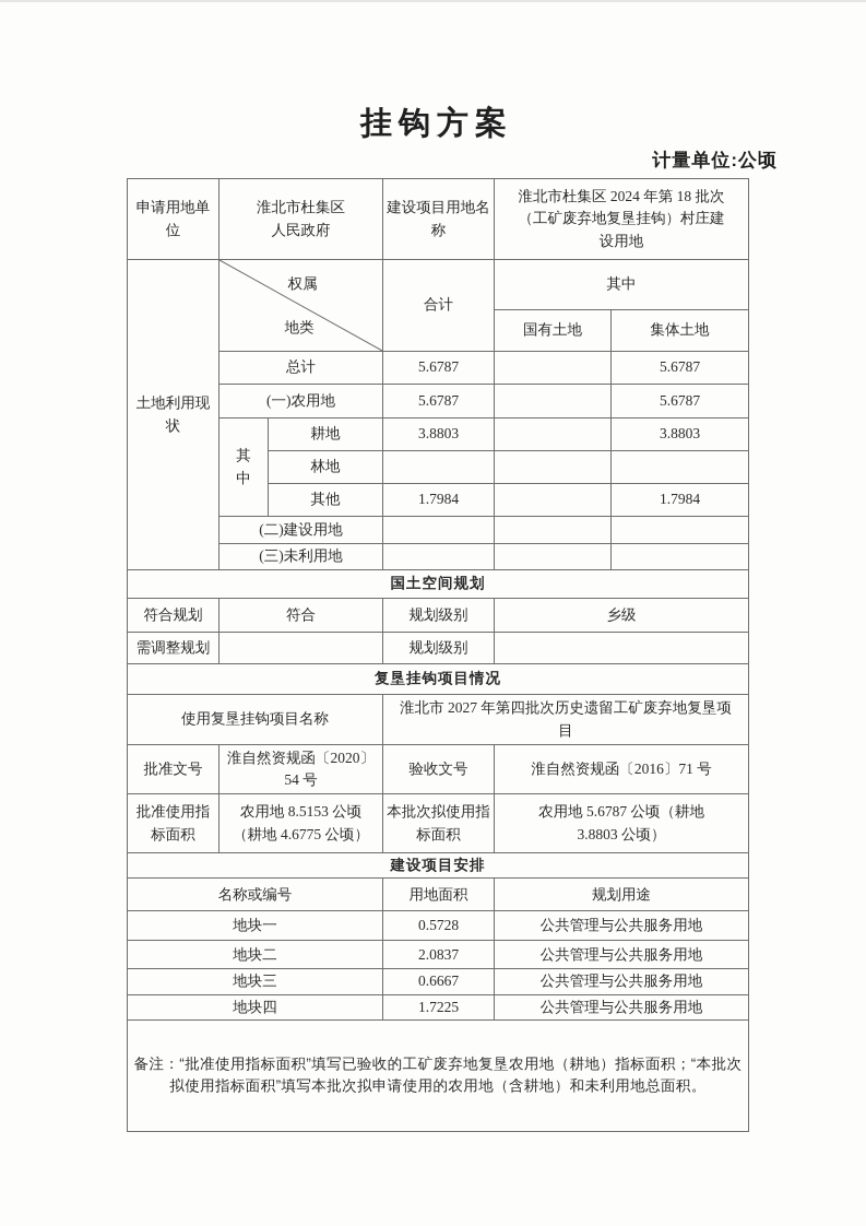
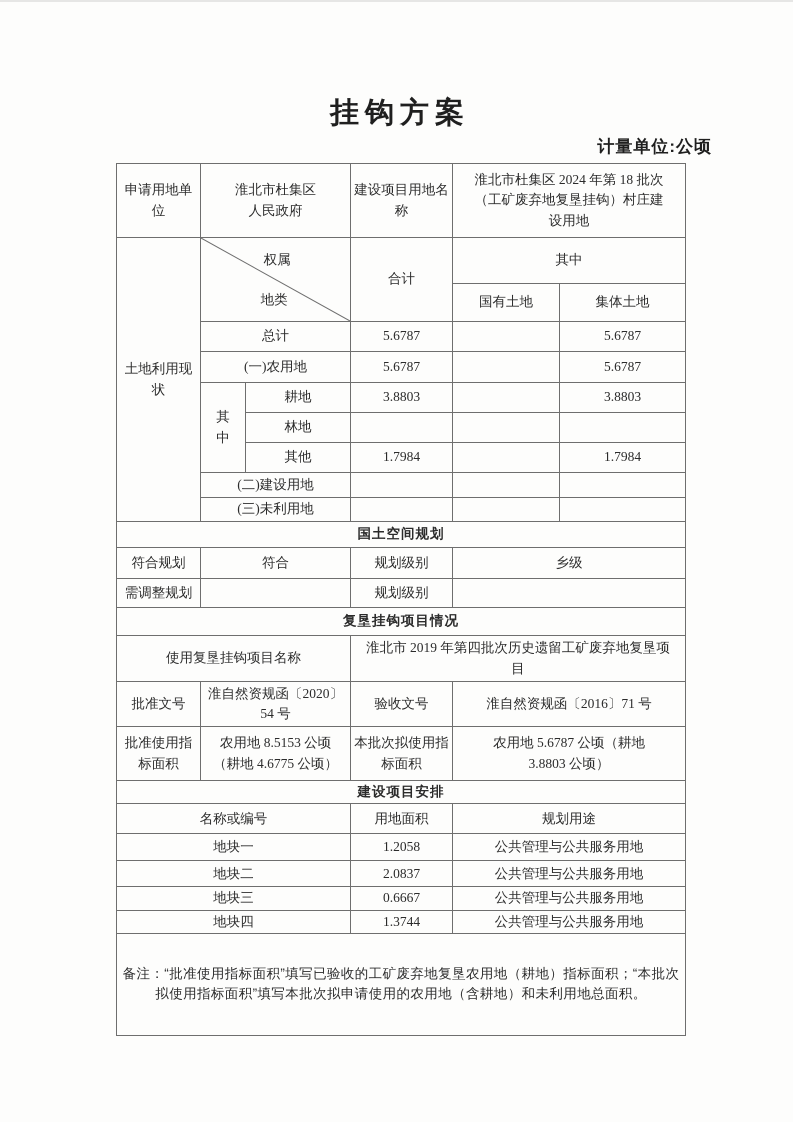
  挂钩方案
  计量单位:公顷
  申请用地单 位	淮北市杜集区 人民政府	建设项目用地名 称	淮北市杜集区 2024 年第 18 批次 （工矿废弃地复垦挂钩）村庄建 设用地
  土地利用现 状	权属 地类	合计	其中
  国有土地	集体土地
  总计	5.6787		5.6787
  (一)农用地	5.6787		5.6787
  其 中	耕地	3.8803		3.8803
  林地
  其他	1.7984		1.7984
  (二)建设用地
  (三)未利用地
  国土空间规划
  符合规划	符合	规划级别	乡级
  需调整规划		规划级别
  复垦挂钩项目情况
- 使用复垦挂钩项目名称	淮北市 2027 年第四批次历史遗留工矿废弃地复垦项 目
+ 使用复垦挂钩项目名称	淮北市 2019 年第四批次历史遗留工矿废弃地复垦项 目
  批准文号	淮自然资规函〔2020〕 54 号	验收文号	淮自然资规函〔2016〕71 号
  批准使用指 标面积	农用地 8.5153 公顷 （耕地 4.6775 公顷）	本批次拟使用指 标面积	农用地 5.6787 公顷（耕地 3.8803 公顷）
  建设项目安排
  名称或编号	用地面积	规划用途
- 地块一	0.5728	公共管理与公共服务用地
+ 地块一	1.2058	公共管理与公共服务用地
  地块二	2.0837	公共管理与公共服务用地
  地块三	0.6667	公共管理与公共服务用地
- 地块四	1.7225	公共管理与公共服务用地
+ 地块四	1.3744	公共管理与公共服务用地
  备注：“批准使用指标面积”填写已验收的工矿废弃地复垦农用地（耕地）指标面积；“本批次拟使用指标面积”填写本批次拟申请使用的农用地（含耕地）和未利用地总面积。
